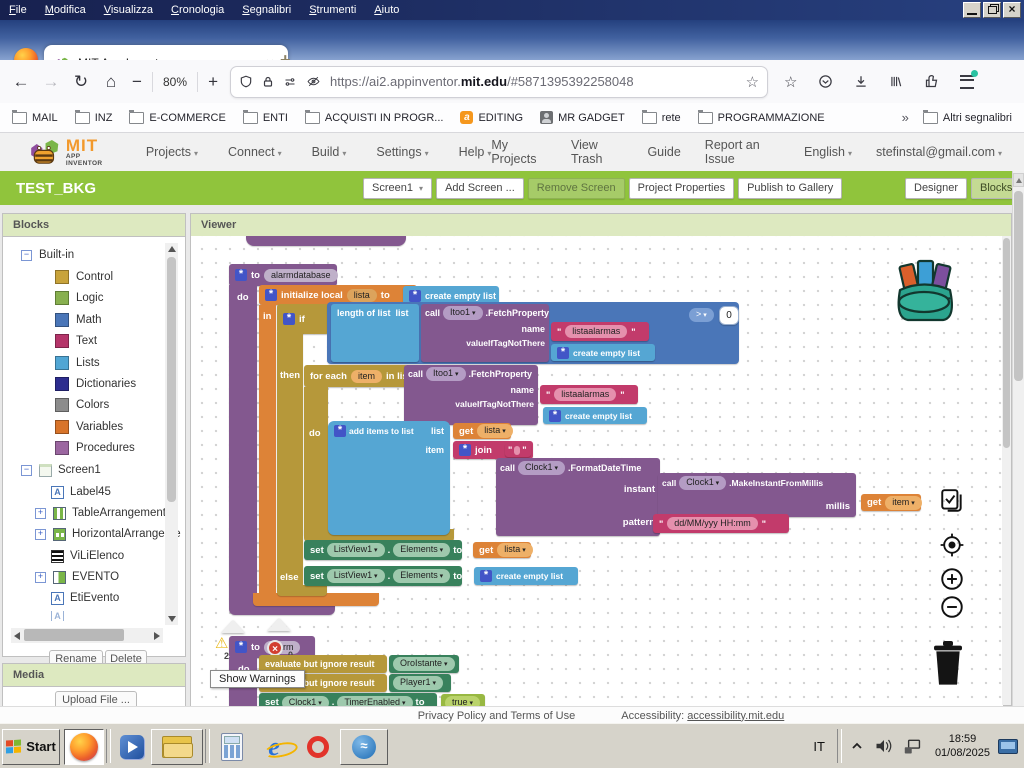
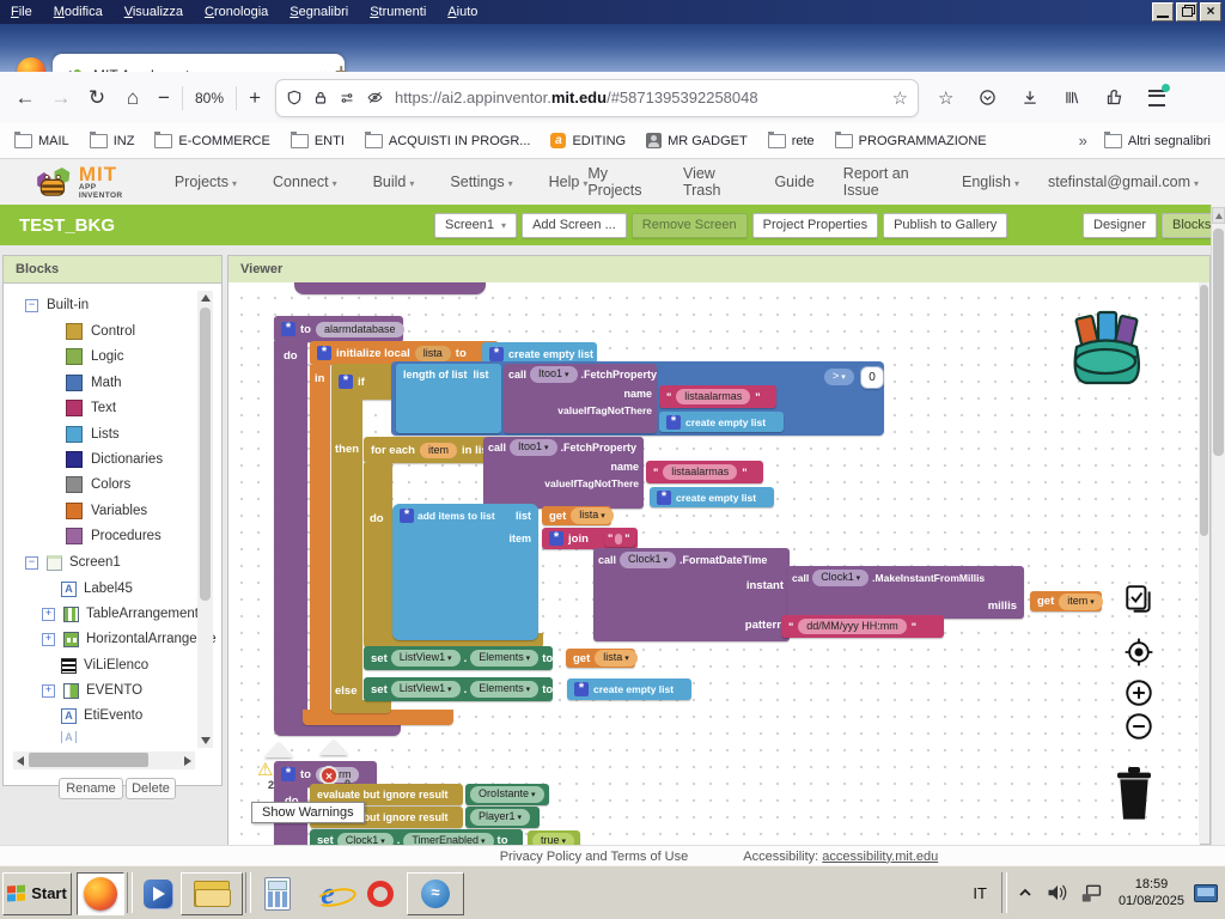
  File
  Modifica
  Visualizza
  Cronologia
  Segnalibri
  Strumenti
  Aiuto
  ←
  →
  ↻
  ⌂
  −
  80%
  +
  https://ai2.appinventor.mit.edu/#5871395392258048
  ☆
  ☆
  MAIL
  INZ
  E-COMMERCE
  ENTI
  ACQUISTI IN PROGR...
  a
  EDITING
  MR GADGET
  rete
  PROGRAMMAZIONE
  »
  Altri segnalibri
  MIT
  Projects ▾
  Connect ▾
  Build ▾
  Settings ▾
  Help ▾
  My Projects
  View Trash
  Guide
  Report an Issue
  English ▾
  stefinstal@gmail.com ▾
  TEST_BKG
  Screen1 ▾
  Add Screen ...
  Remove Screen
  Project Properties
  Publish to Gallery
  Designer
  Blocks
  Blocks
  −
  Built-in
  Control
  Logic
  Math
  Text
  Lists
  Dictionaries
  Colors
  Variables
  Procedures
  −
  Screen1
  Label45
  +
  TableArrangemen
  +
  HorizontalArrange
  ViLiElenco
  +
  EVENTO
  EtiEvento
  Rename
  Delete
- Media
- Upload File ...
  Viewer
  *
  to
  alarmdatabase
  do
  *
  initialize local
  lista
  to
  *
  create empty list
  in
  *
  if
  then
  else
  length of list list
  call
  Itoo1
  .FetchProperty
  name
  valueIfTagNotThere
  "
  listaalarmas
  "
  *
  create empty list
  >
  0
  for each
  item
  do
  call
  Itoo1
  .FetchProperty
  name
  valueIfTagNotThere
  "
  listaalarmas
  "
  *
  create empty list
  *
  add items to list
  list
  item
  get
  lista
  *
  join
  "
  "
  call
  Clock1
  .FormatDateTime
  instant
  patter
  call
  Clock1
  .MakeInstantFromMillis
  millis
  get
  item
  "
  dd/MM/yyy HH:mm
  "
  set
  ListView1
  .
  Elements
  to
  get
  lista
  set
  ListView1
  .
  Elements
  to
  *
  create empty list
  ⚠
  2
  *
  to
  ×
  evaluate but ignore result
  OroIstante
  Player1
  Show Warnings
  set
  Clock1
  .
  TimerEnabled
  to
  true
  Privacy Policy and Terms of Use
  Accessibility: accessibility.mit.edu
  Start
  e
  ≈
  IT
  18:59
  01/08/2025
